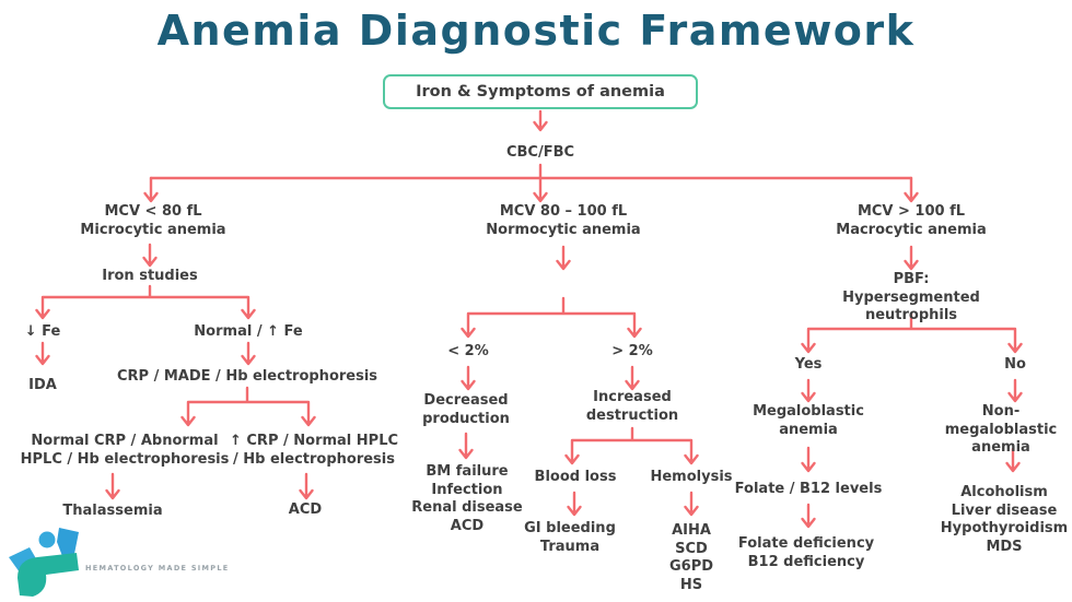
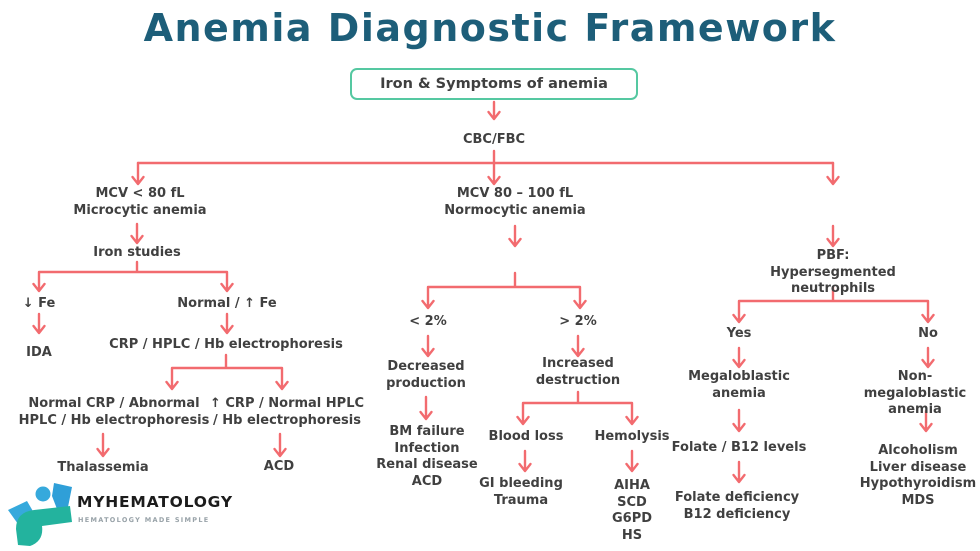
  Anemia Diagnostic Framework
  Iron & Symptoms of anemia
  CBC/FBC
  MCV < 80 fL
  Microcytic anemia
  Iron studies
  ↓ Fe
  IDA
  Normal / ↑ Fe
- CRP / MADE / Hb electrophoresis
+ CRP / HPLC / Hb electrophoresis
  Normal CRP / Abnormal
  HPLC / Hb electrophoresis
  Thalassemia
  ↑ CRP / Normal HPLC
  / Hb electrophoresis
  ACD
  MCV 80 – 100 fL
  Normocytic anemia
  < 2%
  > 2%
  Decreased
  production
  BM failure
  Infection
  Renal disease
  ACD
  Increased
  destruction
  Blood loss
  GI bleeding
  Trauma
  Hemolysis
  AIHA
  SCD
  G6PD
  HS
- MCV > 100 fL
- Macrocytic anemia
  PBF: Hypersegmented
  neutrophils
  Yes
  No
  Megaloblastic
  anemia
  Folate / B12 levels
  Folate deficiency
  B12 deficiency
  Non-megaloblastic
  anemia
  Alcoholism
  Liver disease
  Hypothyroidism
  MDS
+ MYHEMATOLOGY
  HEMATOLOGY MADE SIMPLE
